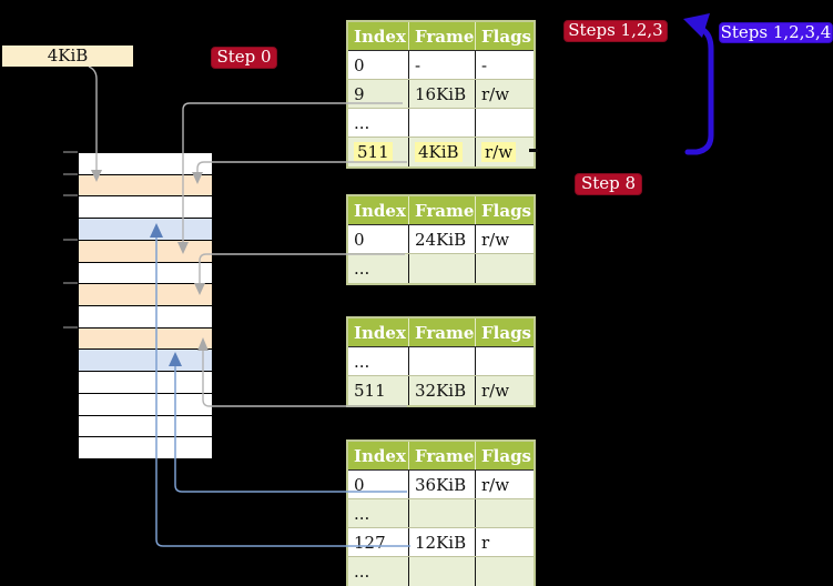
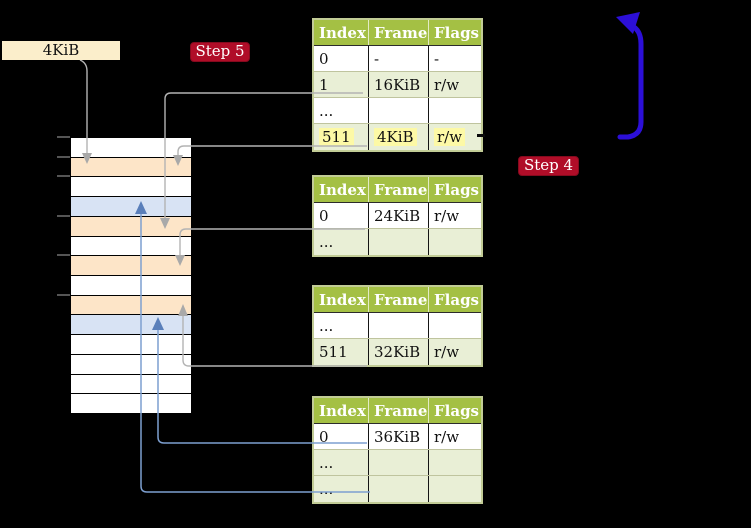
  4KiB
- Step 0
+ Step 5
- Steps 1,2,3
- Steps 1,2,3,4
- Step 8
+ Step 4
  Index
  Frame
  Flags
  0
  -
  -
- 9
+ 1
  16KiB
  r/w
  ...
  511
  4KiB
  r/w
  Index
  Frame
  Flags
  0
  24KiB
  r/w
  ...
  Index
  Frame
  Flags
  ...
  511
  32KiB
  r/w
  Index
  Frame
  Flags
  0
  36KiB
  r/w
  ...
- 127
- 12KiB
- r
  ...
